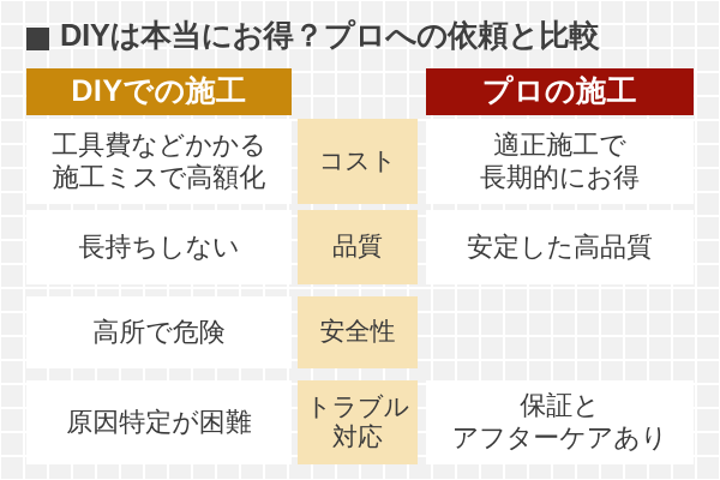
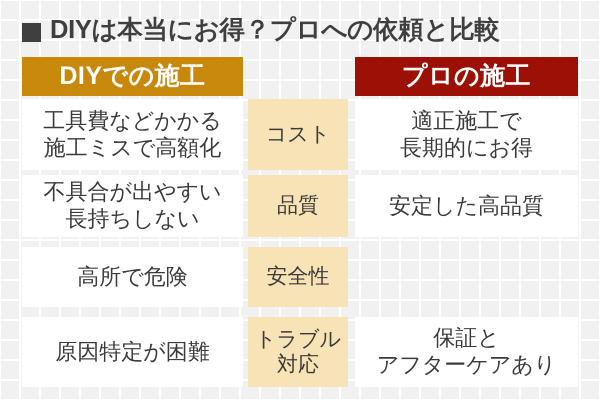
  DIYは本当にお得？プロへの依頼と比較
  DIYでの施工
  プロの施工
  工具費などかかる
  施工ミスで高額化
  コスト
  適正施工で
  長期的にお得
+ 不具合が出やすい
  長持ちしない
  品質
  安定した高品質
  高所で危険
  安全性
  原因特定が困難
  トラブル
  対応
  保証と
  アフターケアあり
